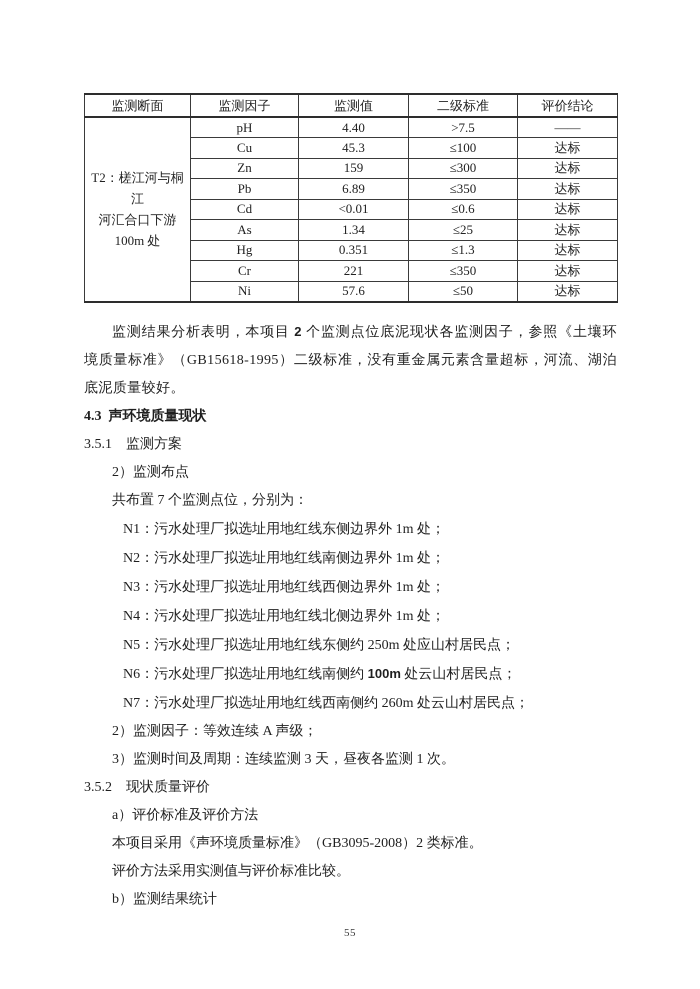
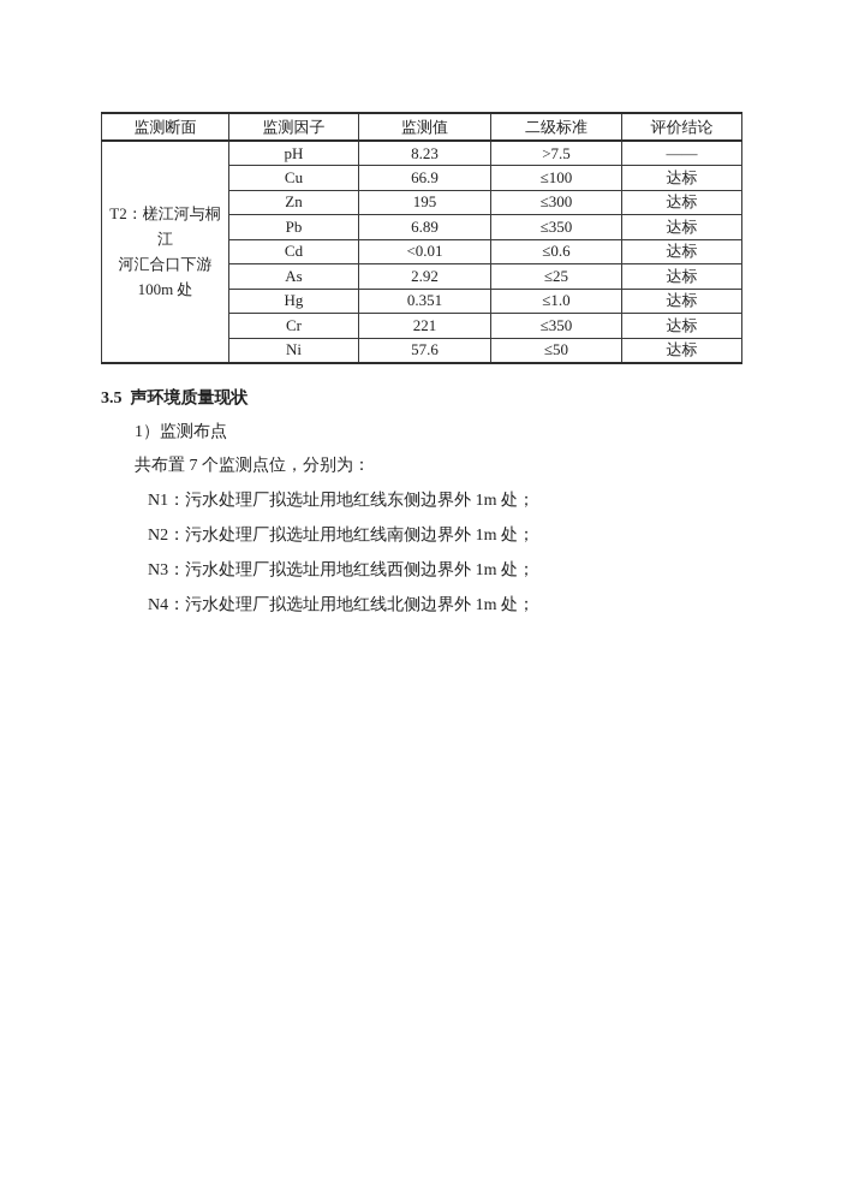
  监测断面	监测因子	监测值	二级标准	评价结论
- T2：槎江河与桐江 河汇合口下游 100m 处	pH	4.40	>7.5	——
+ T2：槎江河与桐江 河汇合口下游 100m 处	pH	8.23	>7.5	——
- Cu	45.3	≤100	达标
+ Cu	66.9	≤100	达标
- Zn	159	≤300	达标
+ Zn	195	≤300	达标
  Pb	6.89	≤350	达标
  Cd	<0.01	≤0.6	达标
- As	1.34	≤25	达标
+ As	2.92	≤25	达标
- Hg	0.351	≤1.3	达标
+ Hg	0.351	≤1.0	达标
  Cr	221	≤350	达标
  Ni	57.6	≤50	达标
- 监测结果分析表明，本项目 2 个监测点位底泥现状各监测因子，参照《土壤环境质量标准》（GB15618-1995）二级标准，没有重金属元素含量超标，河流、湖泊底泥质量较好。
- 4.3 声环境质量现状
+ 3.5 声环境质量现状
- 3.5.1 监测方案
- 2）监测布点
+ 1）监测布点
  共布置 7 个监测点位，分别为：
  N1：污水处理厂拟选址用地红线东侧边界外 1m 处；
  N2：污水处理厂拟选址用地红线南侧边界外 1m 处；
  N3：污水处理厂拟选址用地红线西侧边界外 1m 处；
  N4：污水处理厂拟选址用地红线北侧边界外 1m 处；
- N5：污水处理厂拟选址用地红线东侧约 250m 处应山村居民点；
- N6：污水处理厂拟选址用地红线南侧约 100m 处云山村居民点；
- N7：污水处理厂拟选址用地红线西南侧约 260m 处云山村居民点；
- 2）监测因子：等效连续 A 声级；
- 3）监测时间及周期：连续监测 3 天，昼夜各监测 1 次。
- 3.5.2 现状质量评价
- a）评价标准及评价方法
- 本项目采用《声环境质量标准》（GB3095-2008）2 类标准。
- 评价方法采用实测值与评价标准比较。
- b）监测结果统计
- 55
